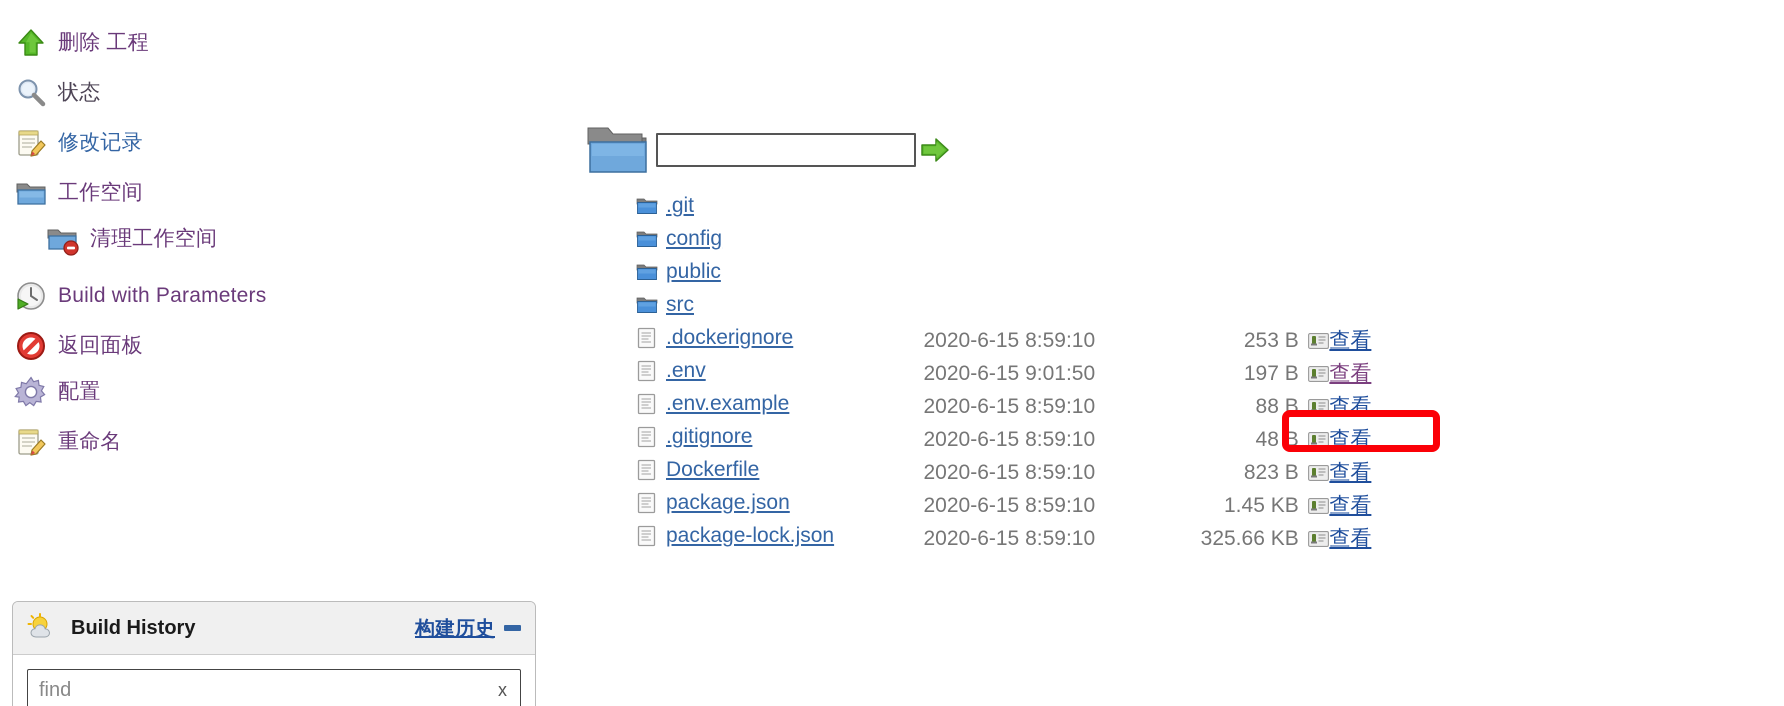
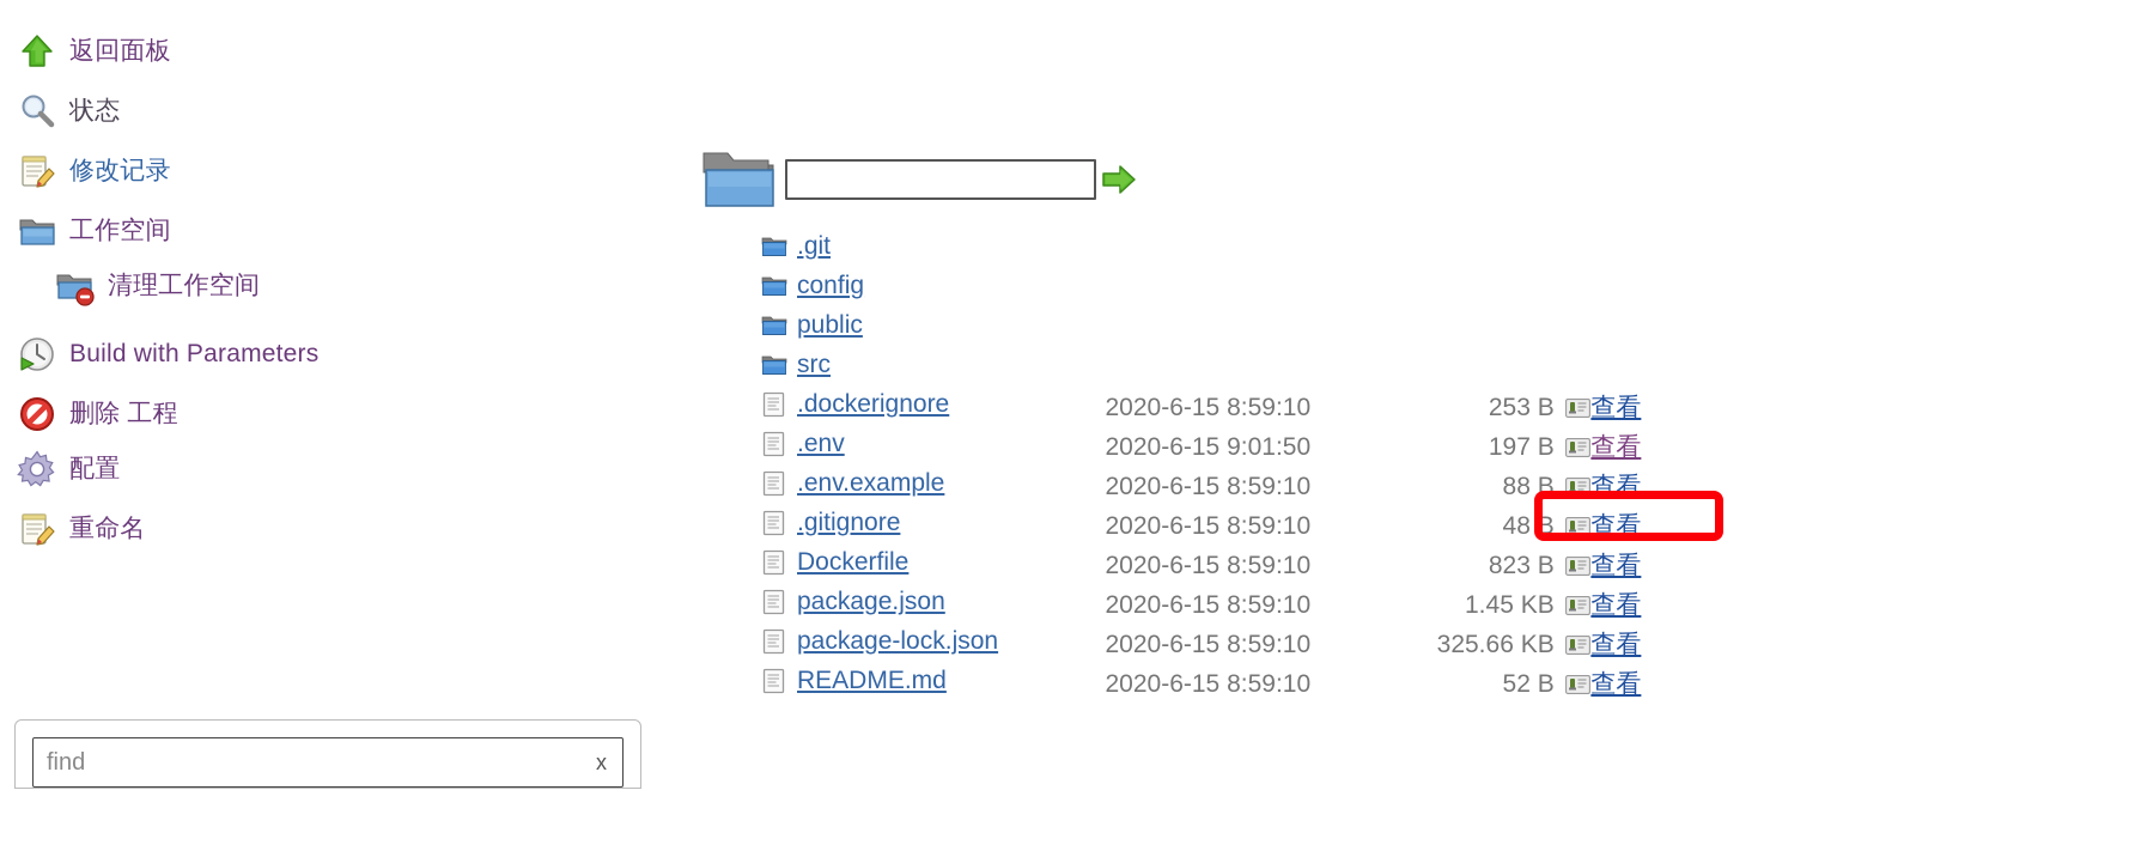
- 删除 工程
+ 返回面板
  状态
  修改记录
  工作空间
  清理工作空间
  Build with Parameters
- 返回面板
+ 删除 工程
  配置
  重命名
- Build History
- 构建历史
  find
  x
  .git
  config
  public
  src
  .dockerignore	2020-6-15 8:59:10	253 B		查看
  .env	2020-6-15 9:01:50	197 B		查看
  .env.example	2020-6-15 8:59:10	88 B		查看
  .gitignore	2020-6-15 8:59:10	48 B		查看
  Dockerfile	2020-6-15 8:59:10	823 B		查看
  package.json	2020-6-15 8:59:10	1.45 KB		查看
  package-lock.json	2020-6-15 8:59:10	325.66 KB		查看
+ README.md	2020-6-15 8:59:10	52 B		查看
